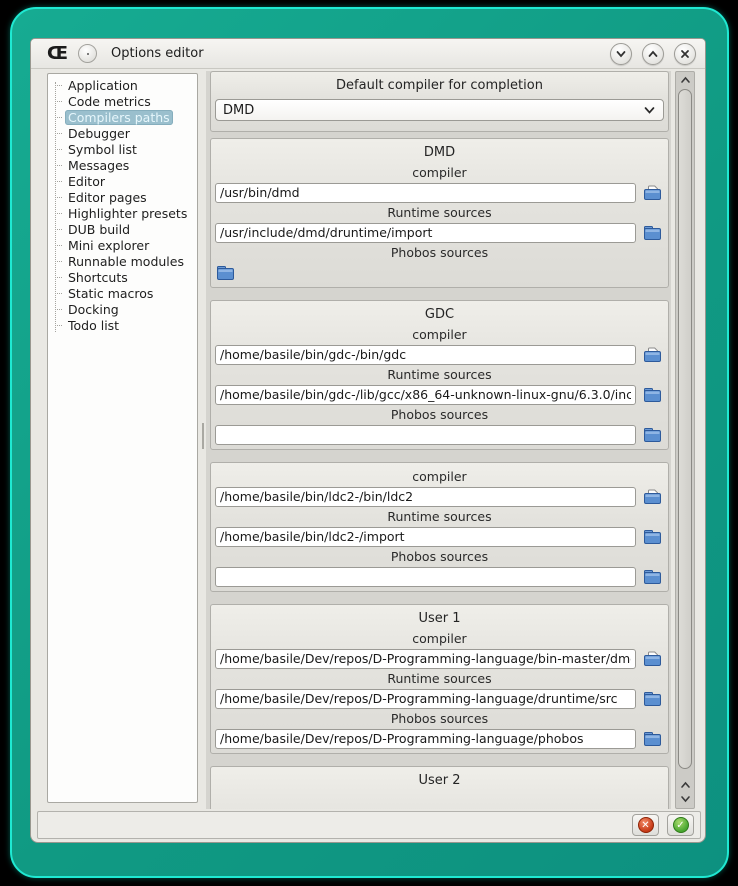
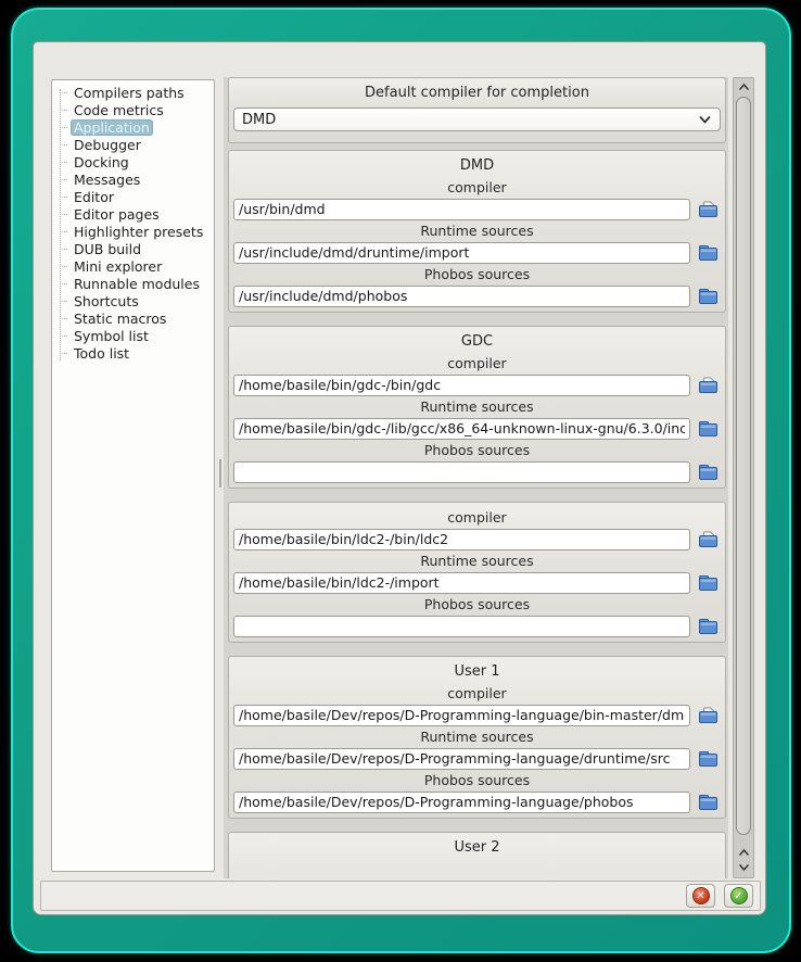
- Œ
- Options editor
- Application
+ Compilers paths
  Code metrics
- Compilers paths
+ Application
  Debugger
- Symbol list
+ Docking
  Messages
  Editor
  Editor pages
  Highlighter presets
  DUB build
  Mini explorer
  Runnable modules
  Shortcuts
  Static macros
- Docking
+ Symbol list
  Todo list
  Default compiler for completion
  DMD
  DMD
  compiler
  /usr/bin/dmd
  Runtime sources
  /usr/include/dmd/druntime/import
  Phobos sources
+ /usr/include/dmd/phobos
  GDC
  compiler
  /home/basile/bin/gdc-/bin/gdc
  Runtime sources
  /home/basile/bin/gdc-/lib/gcc/x86_64-unknown-linux-gnu/6.3.0/inc
  Phobos sources
  compiler
  /home/basile/bin/ldc2-/bin/ldc2
  Runtime sources
  /home/basile/bin/ldc2-/import
  Phobos sources
  User 1
  compiler
  /home/basile/Dev/repos/D-Programming-language/bin-master/dm
  Runtime sources
  /home/basile/Dev/repos/D-Programming-language/druntime/src
  Phobos sources
  /home/basile/Dev/repos/D-Programming-language/phobos
  User 2
  ✕
  ✓
